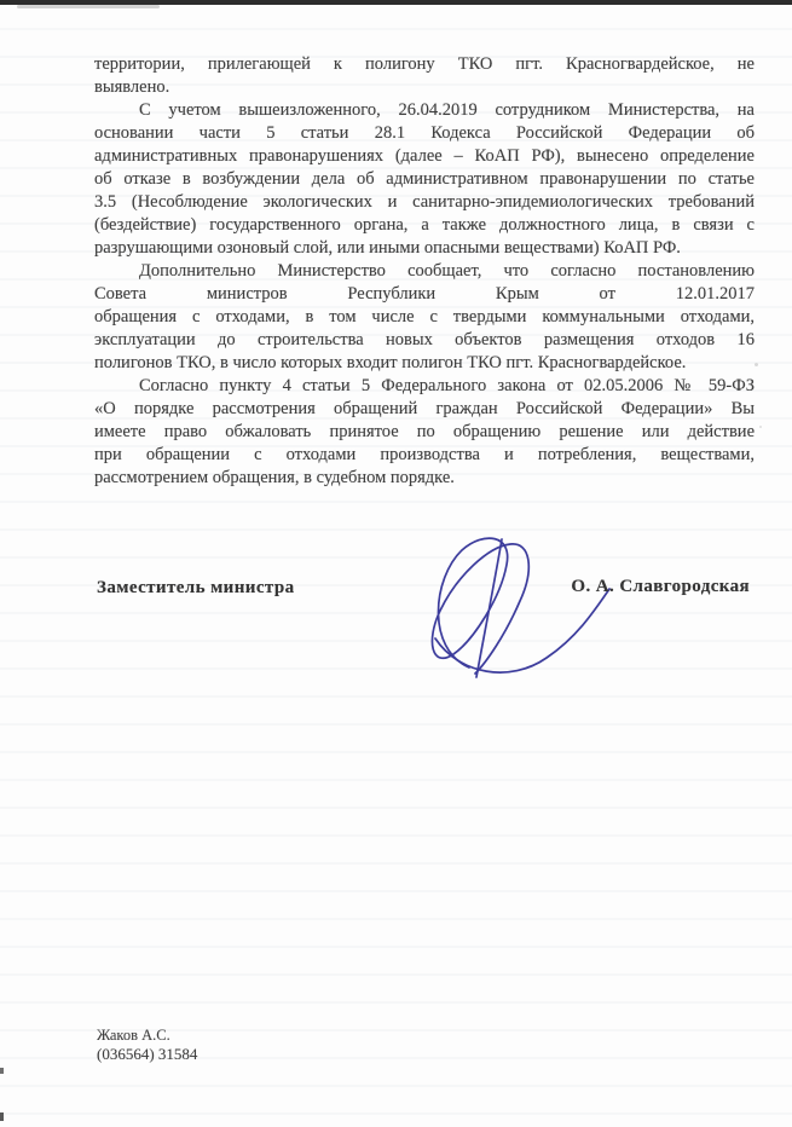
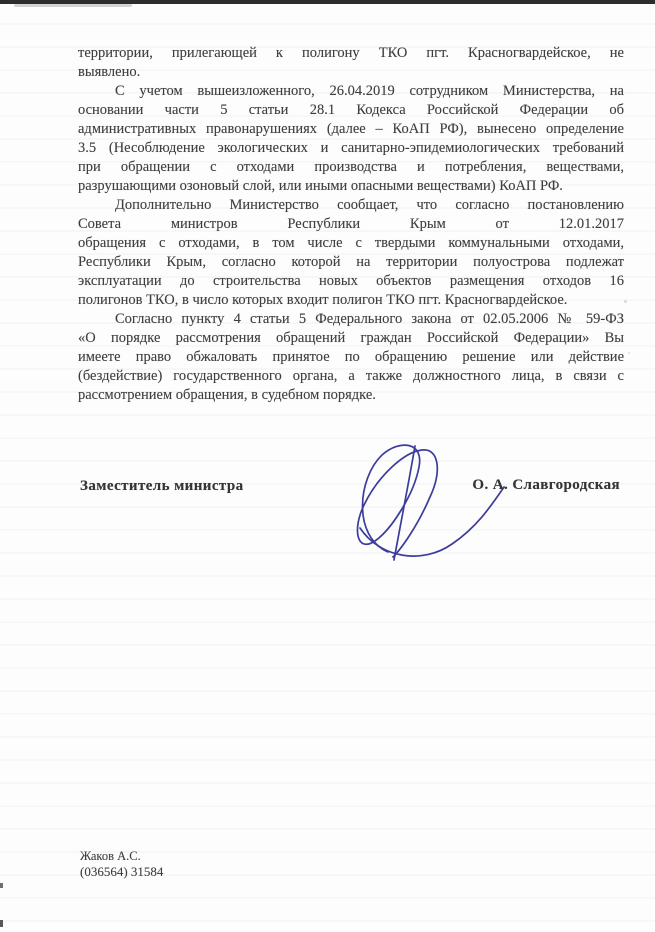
  территории, прилегающей к полигону ТКО пгт. Красногвардейское, не
  выявлено.
  С учетом вышеизложенного, 26.04.2019 сотрудником Министерства, на
  основании части 5 статьи 28.1 Кодекса Российской Федерации об
  административных правонарушениях (далее – КоАП РФ), вынесено определение
- об отказе в возбуждении дела об административном правонарушении по статье
  3.5 (Несоблюдение экологических и санитарно-эпидемиологических требований
- (бездействие) государственного органа, а также должностного лица, в связи с
+ при обращении с отходами производства и потребления, веществами,
  разрушающими озоновый слой, или иными опасными веществами) КоАП РФ.
  Дополнительно Министерство сообщает, что согласно постановлению
  Совета министров Республики Крым от 12.01.2017
  обращения с отходами, в том числе с твердыми коммунальными отходами,
+ Республики Крым, согласно которой на территории полуострова подлежат
  эксплуатации до строительства новых объектов размещения отходов 16
  полигонов ТКО, в число которых входит полигон ТКО пгт. Красногвардейское.
  Согласно пункту 4 статьи 5 Федерального закона от 02.05.2006 № 59-ФЗ
  «О порядке рассмотрения обращений граждан Российской Федерации» Вы
  имеете право обжаловать принятое по обращению решение или действие
- при обращении с отходами производства и потребления, веществами,
+ (бездействие) государственного органа, а также должностного лица, в связи с
  рассмотрением обращения, в судебном порядке.
  Заместитель министра
  О. А. Славгородская
  Жаков А.С.
  (036564) 31584
